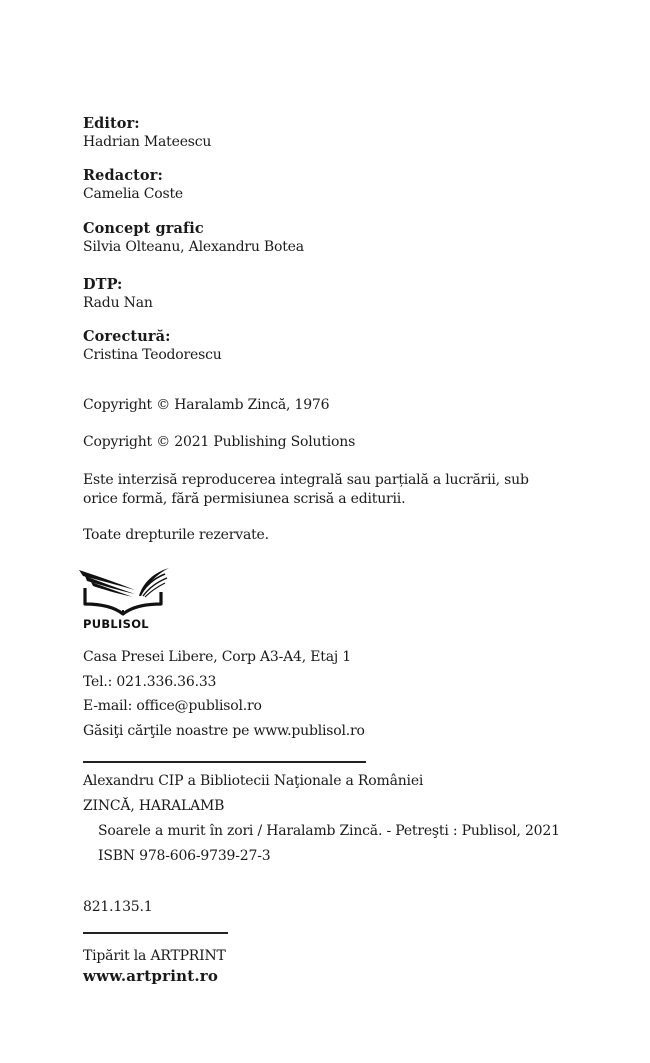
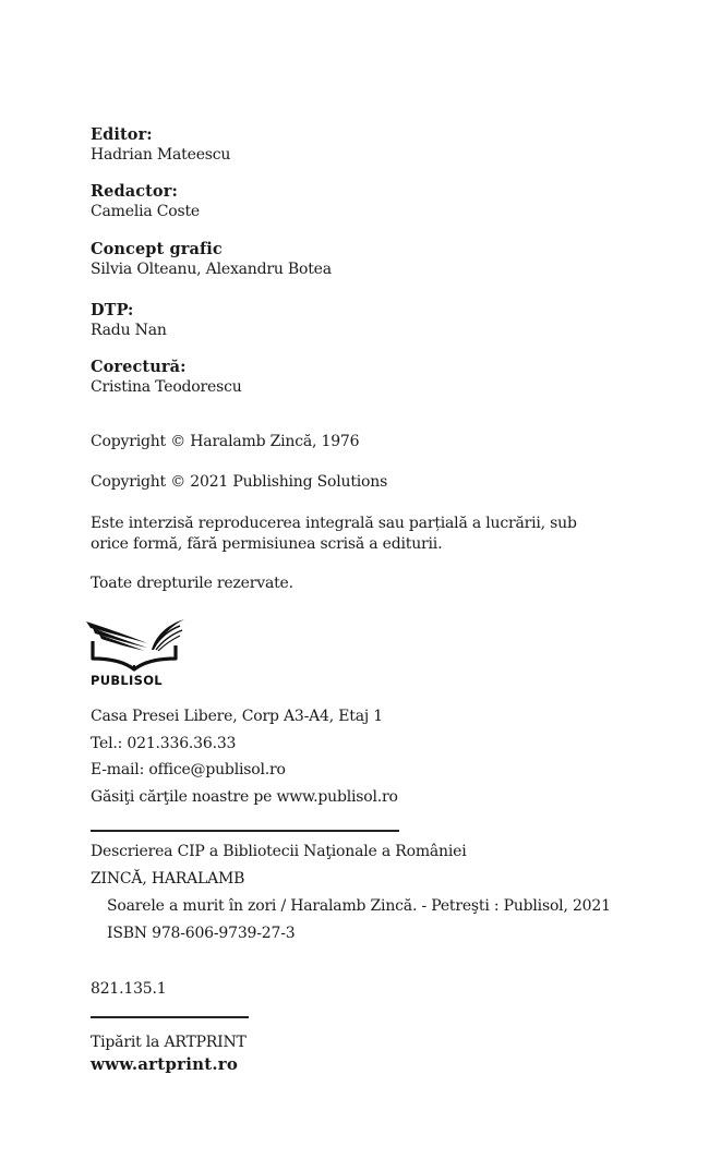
  Editor:
  Hadrian Mateescu
  Redactor:
  Camelia Coste
  Concept grafic
  Silvia Olteanu, Alexandru Botea
  DTP:
  Radu Nan
  Corectură:
  Cristina Teodorescu
  Copyright © Haralamb Zincă, 1976
  Copyright © 2021 Publishing Solutions
  Este interzisă reproducerea integrală sau parțială a lucrării, sub orice formă, fără permisiunea scrisă a editurii.
  Toate drepturile rezervate.
  PUBLISOL
  Casa Presei Libere, Corp A3-A4, Etaj 1
  Tel.: 021.336.36.33
  E-mail: office@publisol.ro
  Găsiţi cărţile noastre pe www.publisol.ro
- Alexandru CIP a Bibliotecii Naţionale a României
+ Descrierea CIP a Bibliotecii Naţionale a României
  ZINCĂ, HARALAMB
  Soarele a murit în zori / Haralamb Zincă. - Petreşti : Publisol, 2021
  ISBN 978-606-9739-27-3
  821.135.1
  Tipărit la ARTPRINT
  www.artprint.ro
